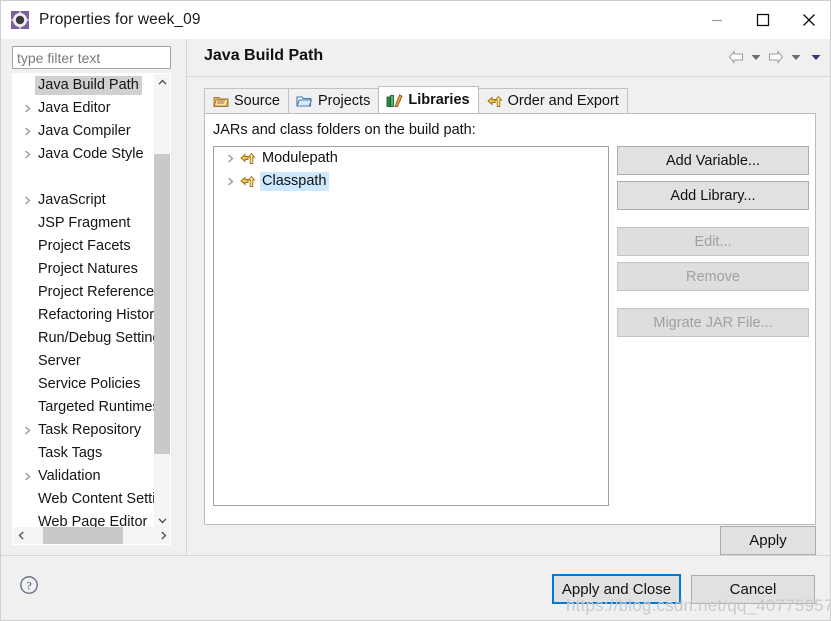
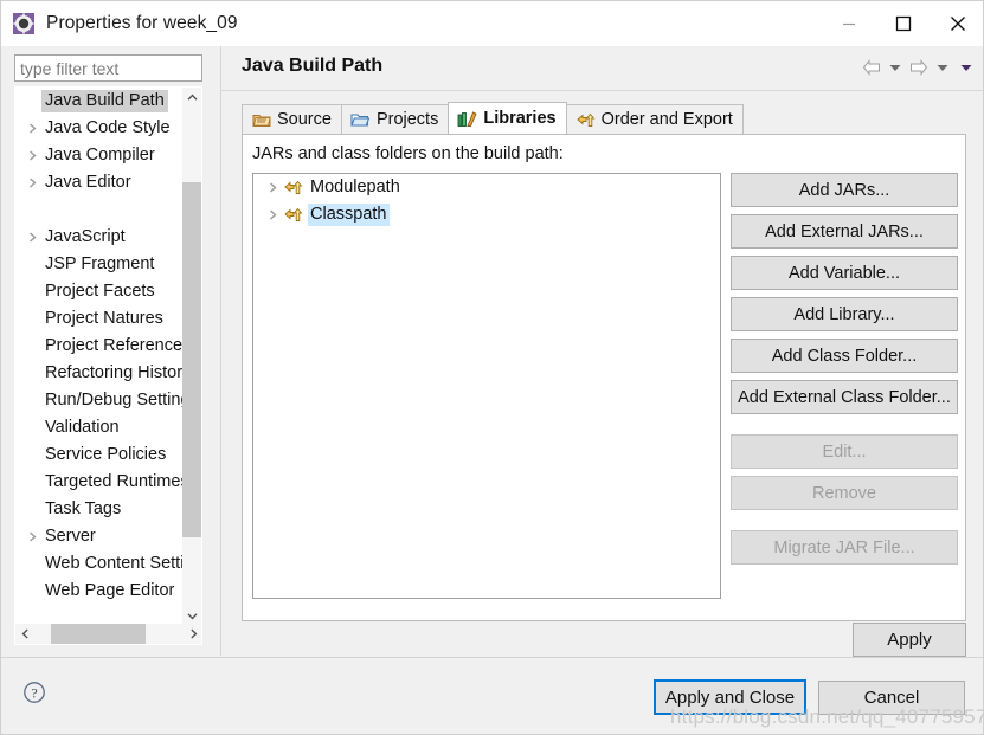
  Properties for week_09
  type filter text
  Java Build Path
- Java Editor
+ Java Code Style
  Java Compiler
- Java Code Style
+ Java Editor
  JavaScript
  JSP Fragment
  Project Facets
  Project Natures
  Project Reference
  Refactoring Histor
  Run/Debug Settin
- Server
+ Validation
  Service Policies
  Targeted Runtime
- Task Repository
  Task Tags
- Validation
+ Server
  Web Content Sett
  Web Page Editor
  Java Build Path
  Source
  Projects
  Libraries
  Order and Export
  JARs and class folders on the build path:
  Modulepath
  Classpath
+ Add JARs...
+ Add External JARs...
  Add Variable...
  Add Library...
+ Add Class Folder...
+ Add External Class Folder...
  Edit...
  Remove
  Migrate JAR File...
  Apply
  ?
  Apply and Close
  Cancel
  https://blog.csdn.net/qq_40775957
